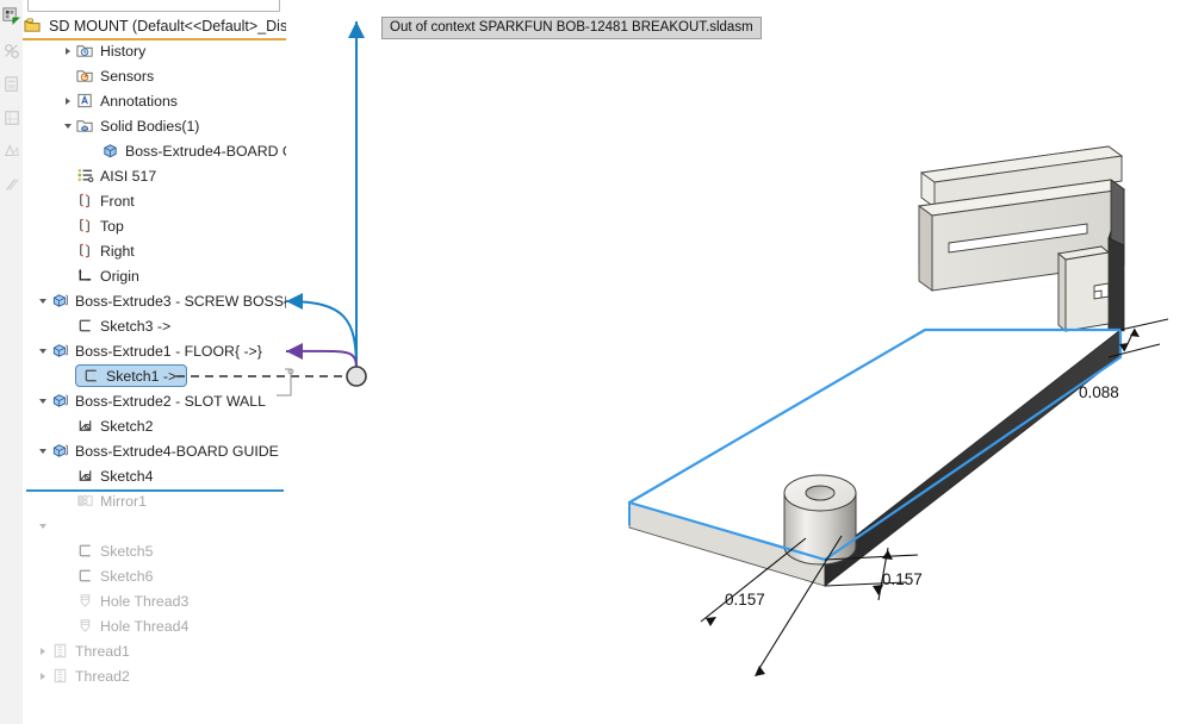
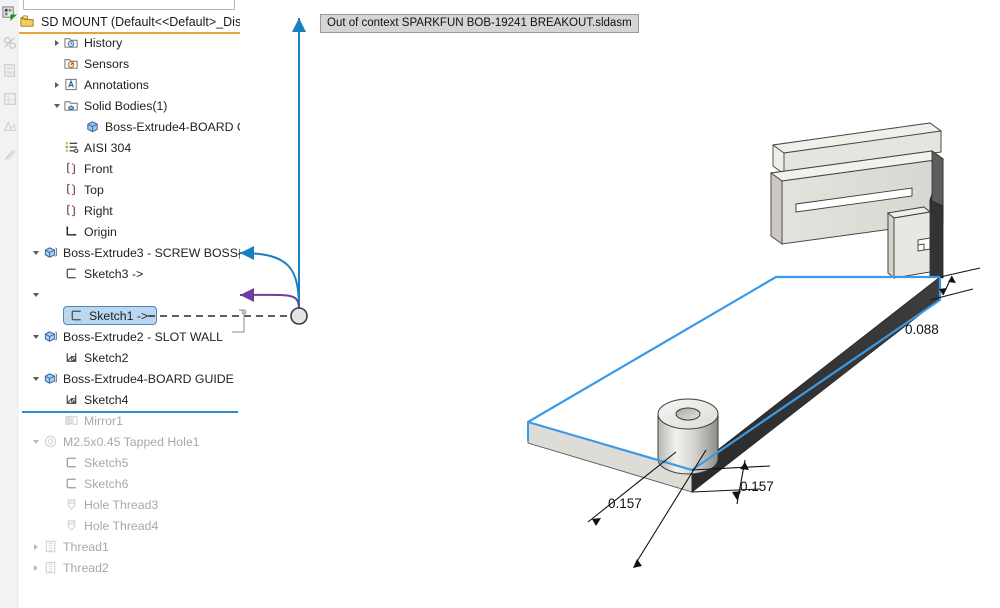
  SD MOUNT (Default<<Default>_Dis
  History
  Sensors
  Annotations
  Solid Bodies(1)
  Boss-Extrude4-BOARD
- AISI 517
+ AISI 304
  Front
  Top
  Right
  Origin
  Boss-Extrude3 - SCREW BOSS
  Sketch3 ->
- Boss-Extrude1 - FLOOR{ ->}
  Sketch1 ->
  Boss-Extrude2 - SLOT WALL
  Sketch2
  Boss-Extrude4-BOARD GUIDE
  Sketch4
  Mirror1
+ M2.5x0.45 Tapped Hole1
  Sketch5
  Sketch6
  Hole Thread3
  Hole Thread4
  Thread1
  Thread2
- Out of context SPARKFUN BOB-12481 BREAKOUT.sldasm
+ Out of context SPARKFUN BOB-19241 BREAKOUT.sldasm
  0.088
  0.157
  0.157
